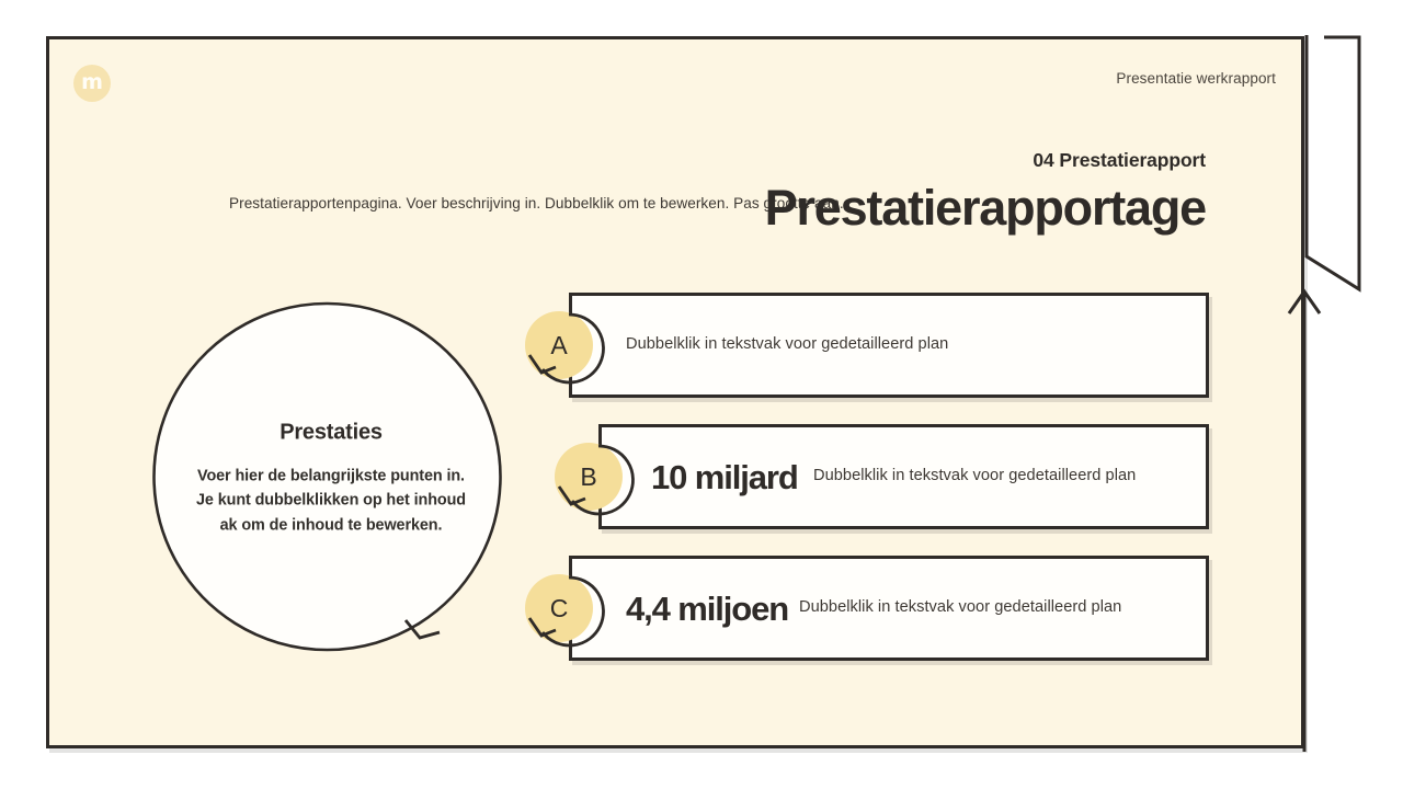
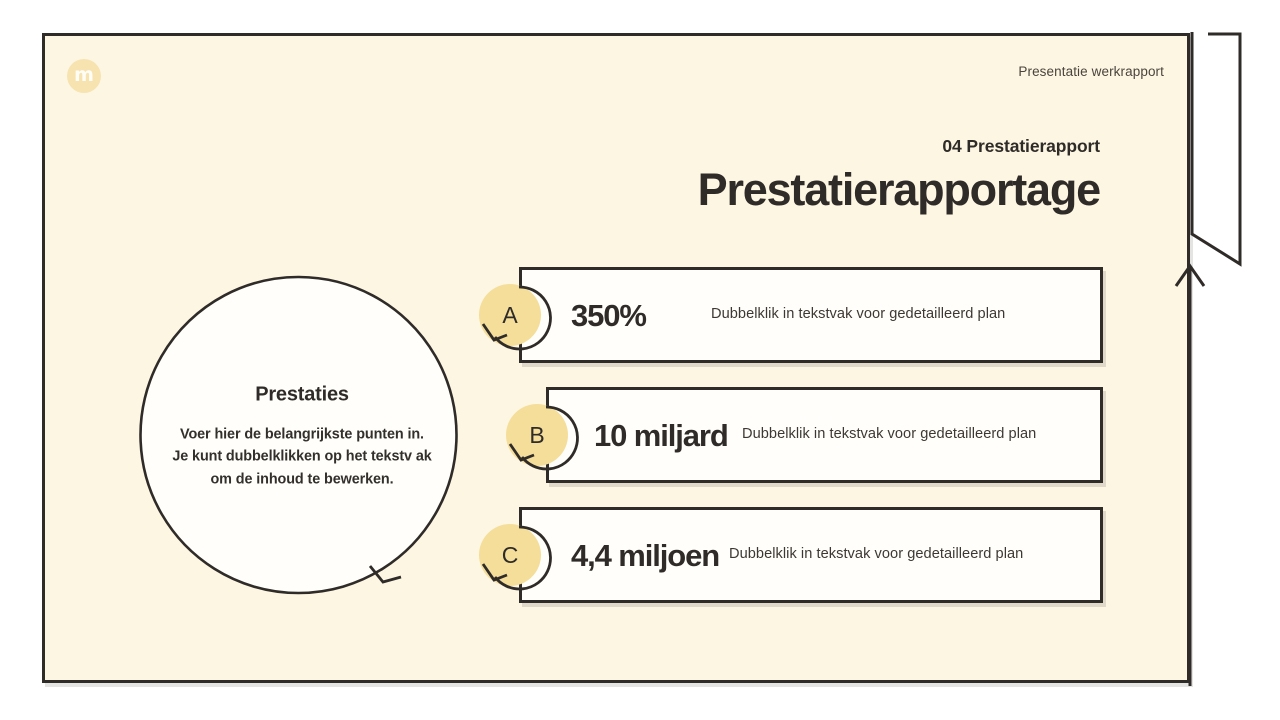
  m
  Presentatie werkrapport
  04 Prestatierapport
- Prestatierapportenpagina. Voer beschrijving in. Dubbelklik om te bewerken. Pas grootte aan.
  Prestatierapportage
  Prestaties
- Voer hier de belangrijkste punten in. Je kunt dubbelklikken op het inhoud ak om de inhoud te bewerken.
+ Voer hier de belangrijkste punten in. Je kunt dubbelklikken op het tekstv ak om de inhoud te bewerken.
+ 350%
  Dubbelklik in tekstvak voor gedetailleerd plan
  A
  10 miljard
  Dubbelklik in tekstvak voor gedetailleerd plan
  B
  4,4 miljoen
  Dubbelklik in tekstvak voor gedetailleerd plan
  C
